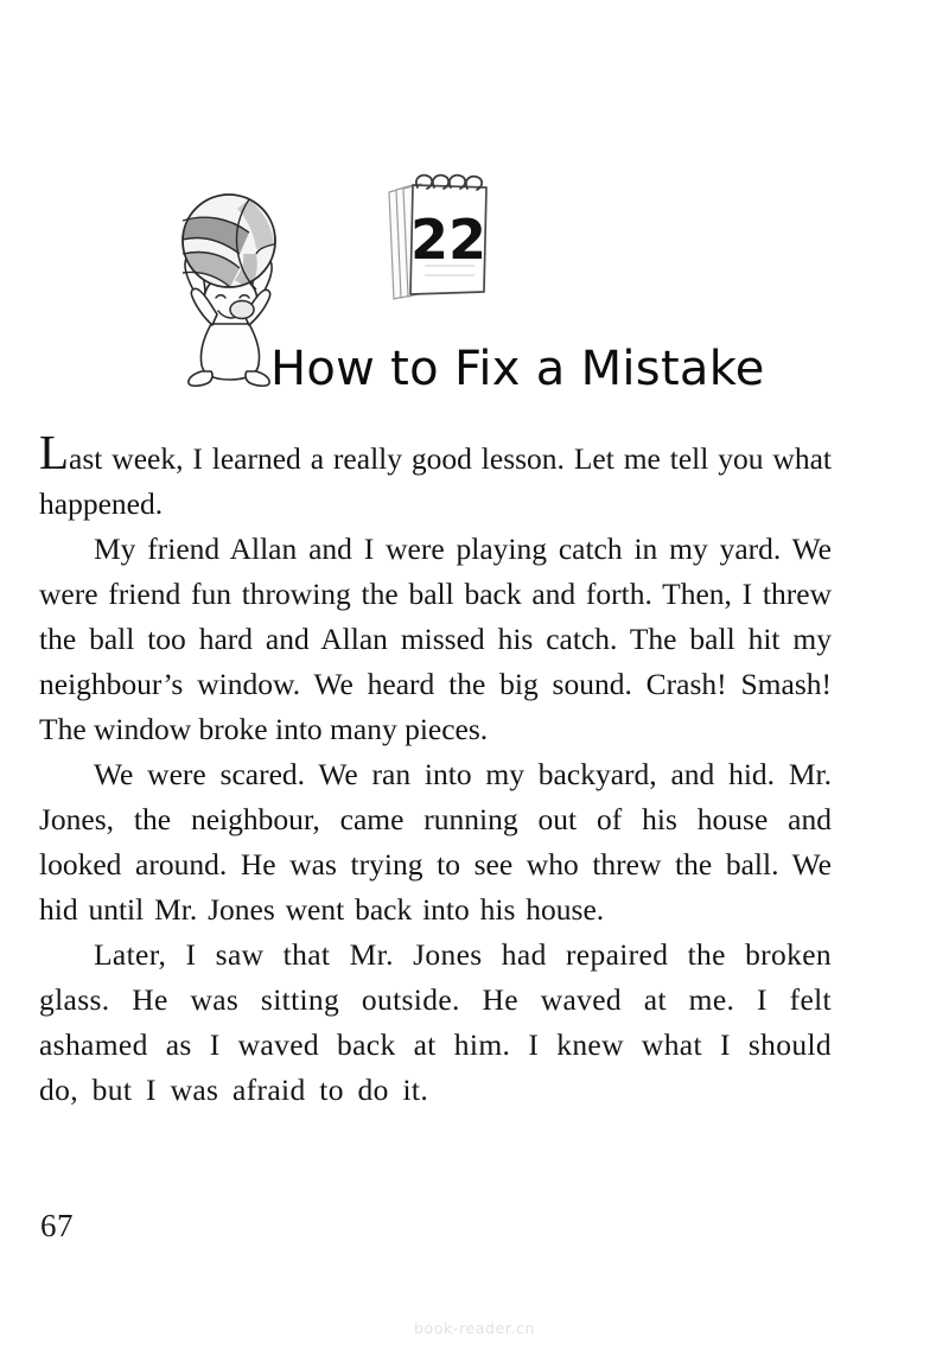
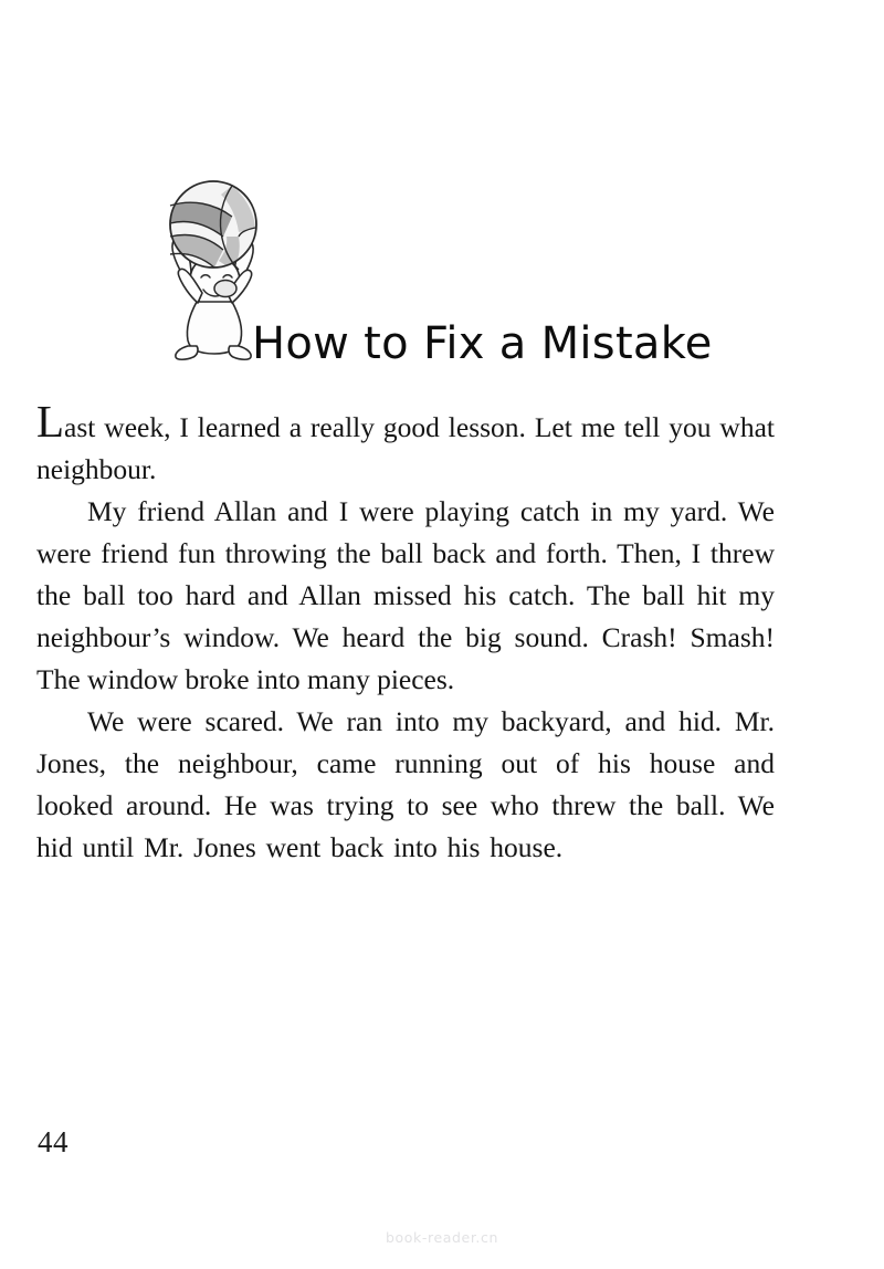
- 22
  How to Fix a Mistake
- Last week, I learned a really good lesson. Let me tell you what happened.
+ Last week, I learned a really good lesson. Let me tell you what neighbour.
  My friend Allan and I were playing catch in my yard. We were friend fun throwing the ball back and forth. Then, I threw the ball too hard and Allan missed his catch. The ball hit my neighbour’s window. We heard the big sound. Crash! Smash! The window broke into many pieces.
  We were scared. We ran into my backyard, and hid. Mr. Jones, the neighbour, came running out of his house and looked around. He was trying to see who threw the ball. We hid until Mr. Jones went back into his house.
- Later, I saw that Mr. Jones had repaired the broken glass. He was sitting outside. He waved at me. I felt ashamed as I waved back at him. I knew what I should do, but I was afraid to do it.
- 67
+ 44
  book-reader.cn
